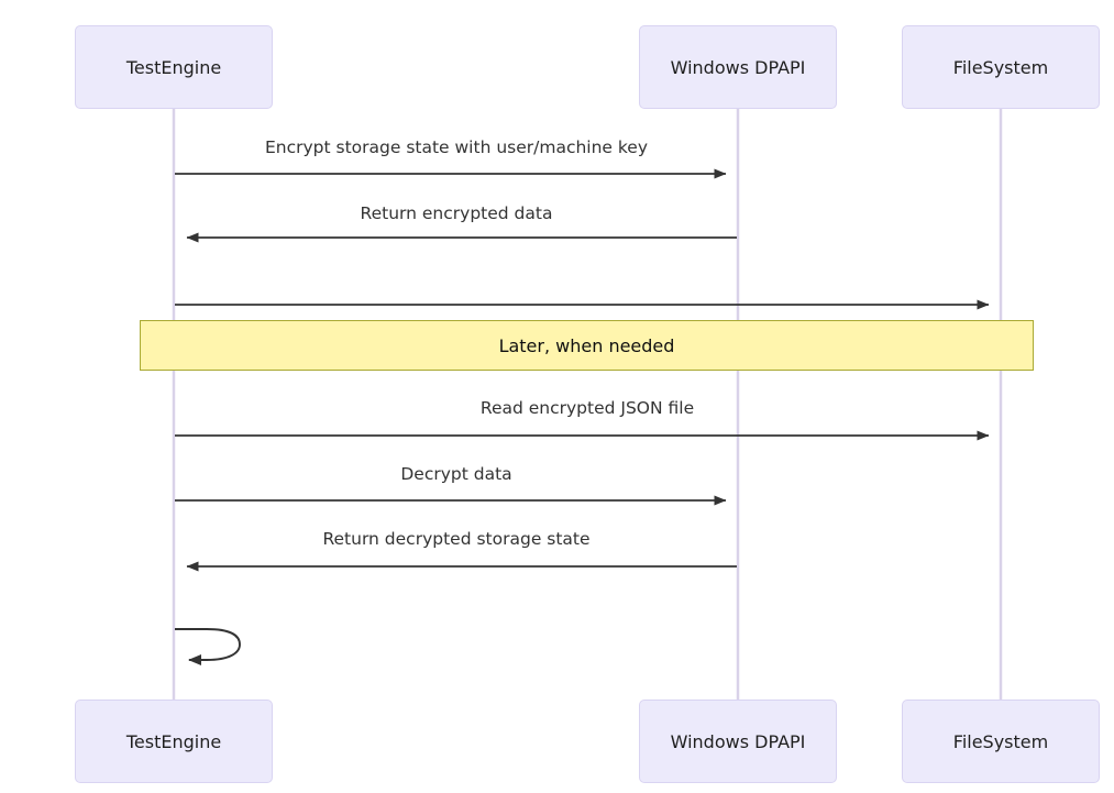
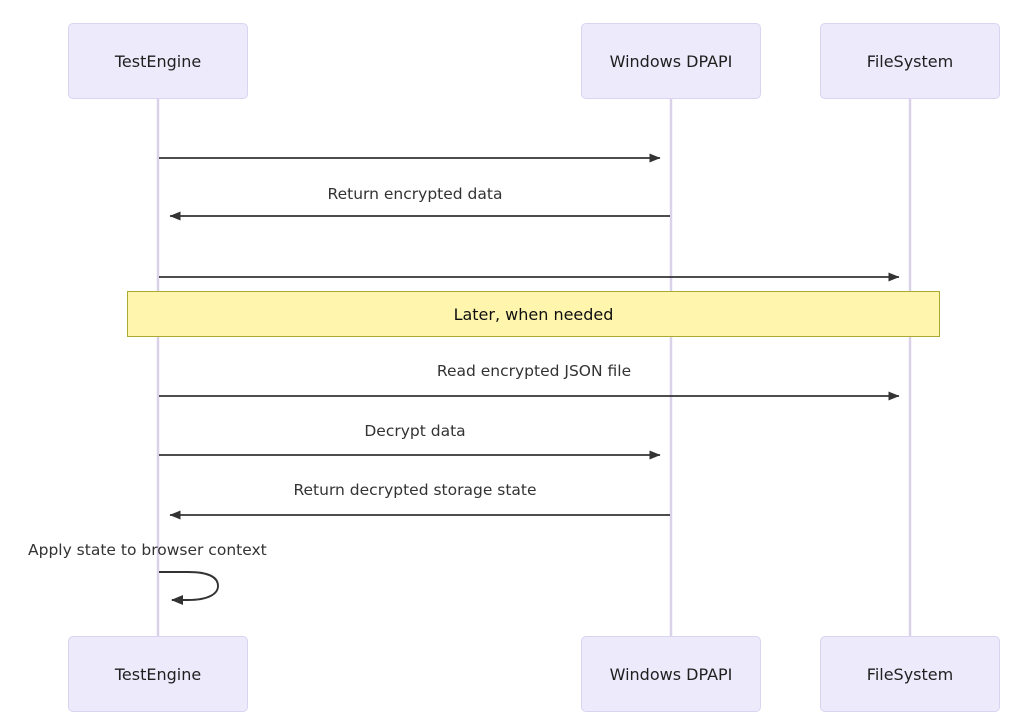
  TestEngine
  Windows DPAPI
  FileSystem
- Encrypt storage state with user/machine key
  Return encrypted data
  Read encrypted JSON file
  Decrypt data
  Return decrypted storage state
+ Apply state to browser context
  Later, when needed
  TestEngine
  Windows DPAPI
  FileSystem
